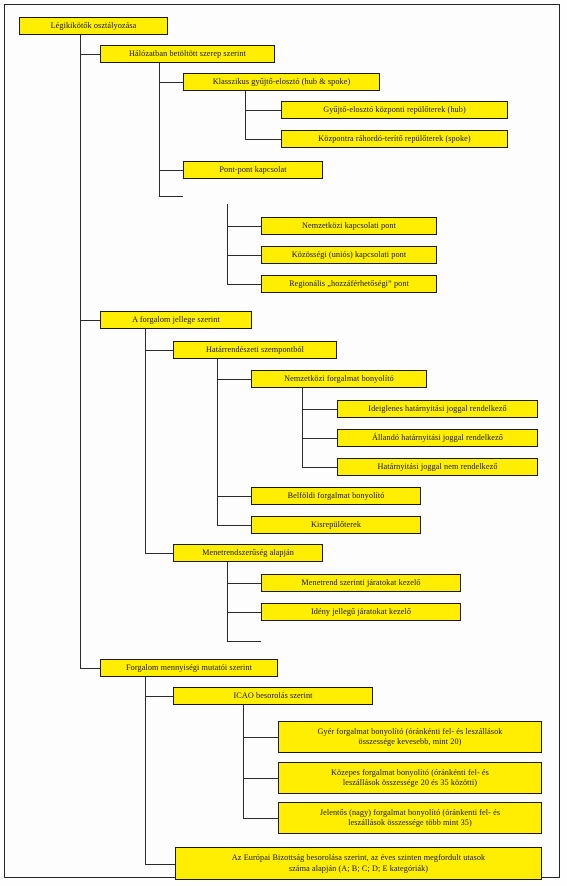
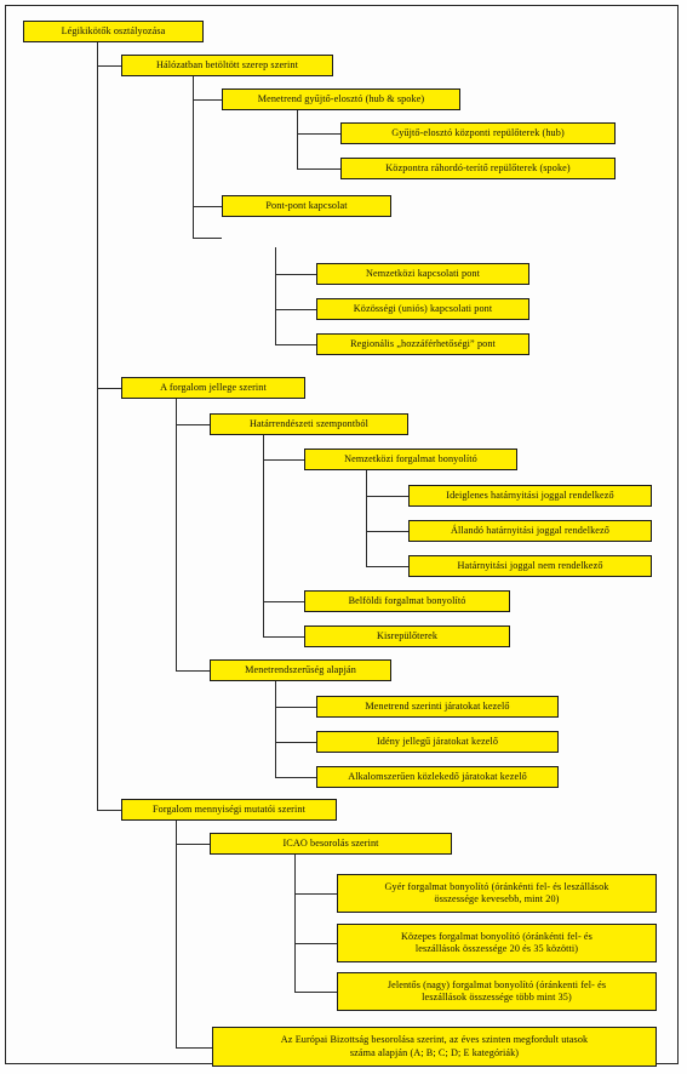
  Légikikötők osztályozása
  Hálózatban betöltött szerep szerint
- Klasszikus gyűjtő-elosztó (hub & spoke)
+ Menetrend gyűjtő-elosztó (hub & spoke)
  Gyűjtő-elosztó központi repülőterek (hub)
  Központra ráhordó-terítő repülőterek (spoke)
  Pont-pont kapcsolat
  Nemzetközi kapcsolati pont
  Közösségi (uniós) kapcsolati pont
  Regionális „hozzáférhetőségi” pont
  A forgalom jellege szerint
  Határrendészeti szempontból
  Nemzetközi forgalmat bonyolító
  Ideiglenes határnyitási joggal rendelkező
  Állandó határnyitási joggal rendelkező
  Határnyitási joggal nem rendelkező
  Belföldi forgalmat bonyolító
  Kisrepülőterek
  Menetrendszerűség alapján
  Menetrend szerinti járatokat kezelő
  Idény jellegű járatokat kezelő
+ Alkalomszerűen közlekedő járatokat kezelő
  Forgalom mennyiségi mutatói szerint
  ICAO besorolás szerint
  Gyér forgalmat bonyolító (óránkénti fel- és leszállások
  összessége kevesebb, mint 20)
  Közepes forgalmat bonyolító (óránkénti fel- és
  leszállások összessége 20 és 35 közötti)
  Jelentős (nagy) forgalmat bonyolító (óránkenti fel- és
  leszállások összessége több mint 35)
  Az Európai Bizottság besorolása szerint, az éves szinten megfordult utasok
  száma alapján (A; B; C; D; E kategóriák)
